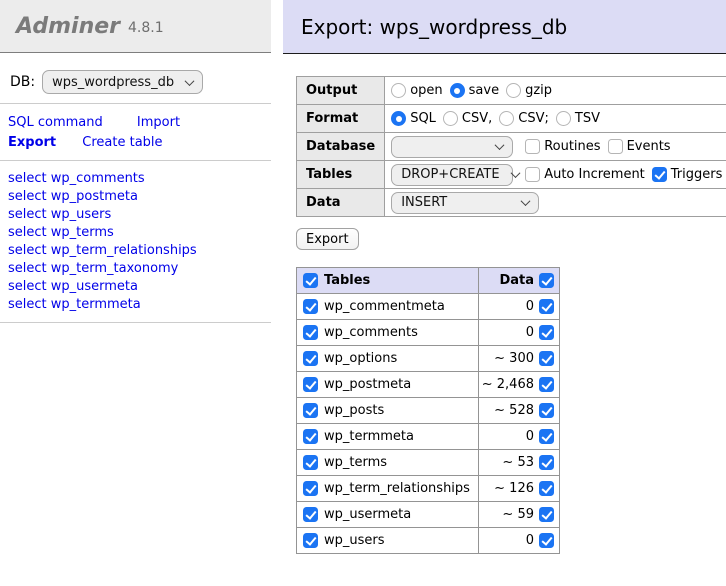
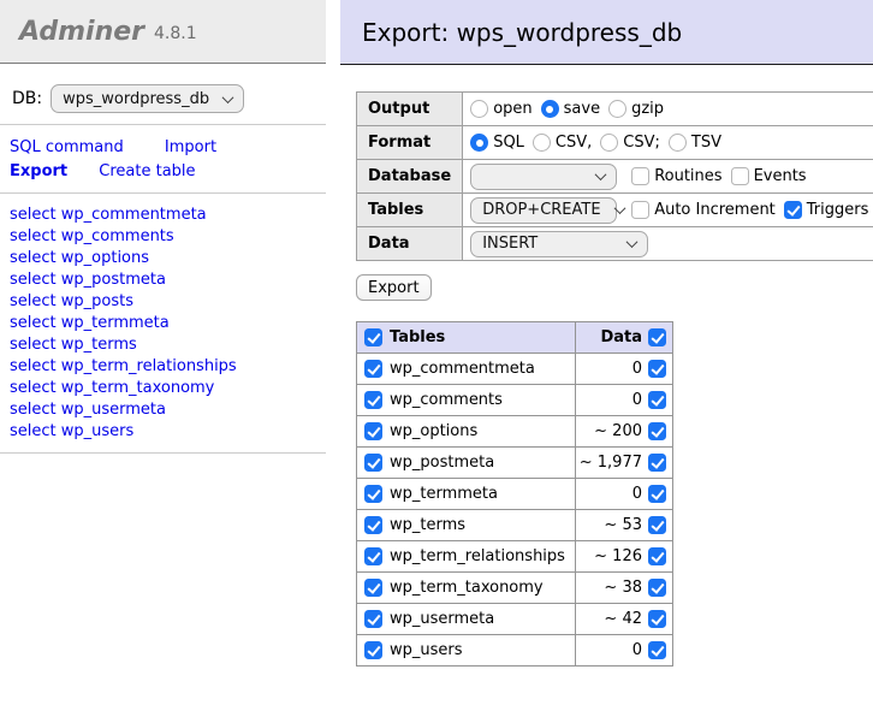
  Adminer
  4.8.1
  DB:
  wps_wordpress_db
  SQL command Import
  Export Create table
+ select wp_commentmeta
  select wp_comments
+ select wp_options
  select wp_postmeta
+ select wp_posts
- select wp_users
+ select wp_termmeta
  select wp_terms
  select wp_term_relationships
  select wp_term_taxonomy
  select wp_usermeta
- select wp_termmeta
+ select wp_users
  Export: wps_wordpress_db
  Output	open save gzip
  Format	SQL CSV, CSV; TSV
  Database	Routines Events
  Tables	DROP+CREATE Auto Increment Triggers
  Data	INSERT
  Export
  Tables	Data
  wp_commentmeta	0
  wp_comments	0
- wp_options	~ 300
+ wp_options	~ 200
- wp_postmeta	~ 2,468
+ wp_postmeta	~ 1,977
- wp_posts	~ 528
  wp_termmeta	0
  wp_terms	~ 53
  wp_term_relationships	~ 126
+ wp_term_taxonomy	~ 38
- wp_usermeta	~ 59
+ wp_usermeta	~ 42
  wp_users	0
